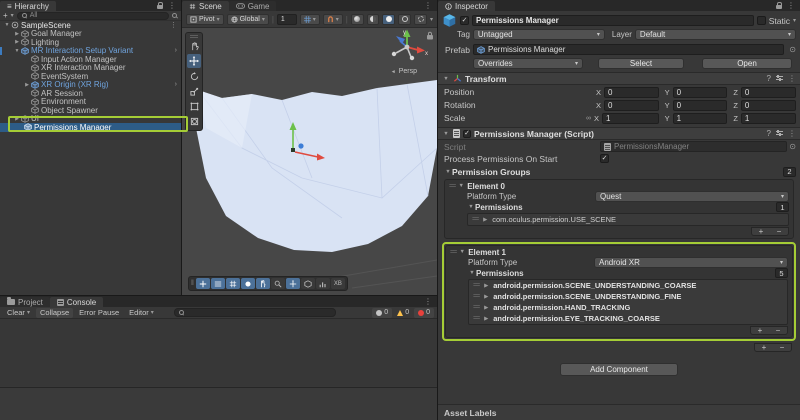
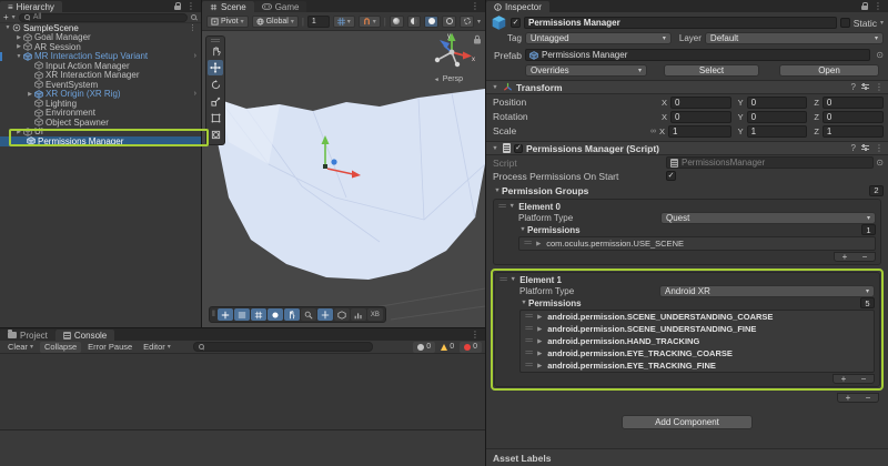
  ≡
  Hierarchy
  ⋮
  +
  SampleScene
  Goal Manager
- Lighting
+ AR Session
  MR Interaction Setup Variant
  Input Action Manager
  XR Interaction Manager
  EventSystem
  XR Origin (XR Rig)
- AR Session
+ Lighting
  Environment
  Object Spawner
  UI
  Permissions Manager
  Scene
  Game
  ⋮
  Project
  Console
  ⋮
  Clear
  Collapse
  Error Pause
  Editor
  Inspector
  ⋮
  Permissions Manager
  Static
  Tag
  Untagged
  Layer
  Default
  Prefab
  Permissions Manager
  ⊙
  Overrides
  Select
  Open
  Transform
  ?
  ⋮
  Position
  X
  0
  Y
  0
  Z
  0
  Rotation
  X
  0
  Y
  0
  Z
  0
  Scale
  X
  1
  Y
  1
  Z
  1
  Permissions Manager (Script)
  ?
  ⋮
  Script
  PermissionsManager
  ⊙
  Process Permissions On Start
  Permission Groups
  2
  Element 0
  Platform Type
  Quest
  Permissions
  1
  com.oculus.permission.USE_SCENE
  +
  −
  Element 1
  Platform Type
  Android XR
  Permissions
  5
  android.permission.SCENE_UNDERSTANDING_COARSE
  android.permission.SCENE_UNDERSTANDING_FINE
  android.permission.HAND_TRACKING
  android.permission.EYE_TRACKING_COARSE
+ android.permission.EYE_TRACKING_FINE
  +
  −
  +
  −
  Add Component
  Asset Labels
